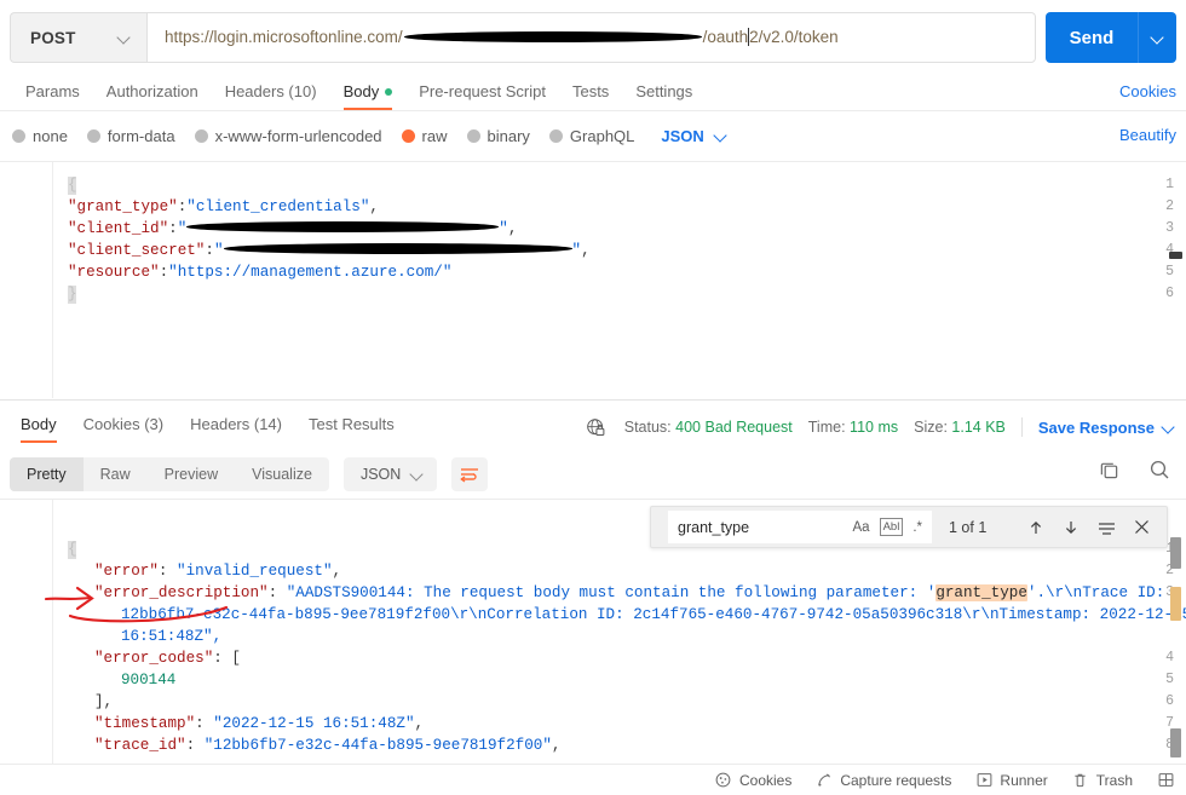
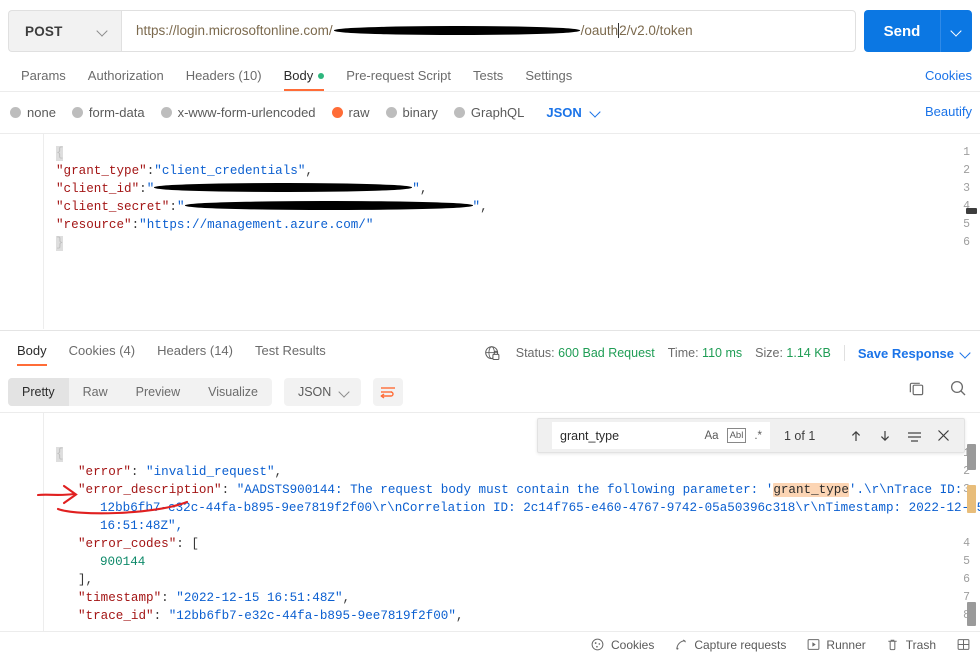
  POST
  https://login.microsoftonline.com/ /oauth2/v2.0/token
  Send
  Params
  Authorization
  Headers (10)
  Body
  Pre-request Script
  Tests
  Settings
  Cookies
  none
  form-data
  x-www-form-urlencoded
  raw
  binary
  GraphQL
  JSON
  Beautify
  1
  {
  2
  "grant_type":"client_credentials",
  3
  "client_id":" ",
  4
  "client_secret":" ",
  5
  "resource":"https://management.azure.com/"
  6
  }
  Body
- Cookies (3)
+ Cookies (4)
  Headers (14)
  Test Results
- Status: 400 Bad Request
+ Status: 600 Bad Request
  Time: 110 ms
  Size: 1.14 KB
  Save Response
  Pretty
  Raw
  Preview
  Visualize
  JSON
  {
  2
  "error": "invalid_request",
  "error_description": "AADSTS900144: The request body must contain the following parameter: 'grant_type'.\r\nTrace ID:
  12bb6fb7e32c-44fa-b895-9ee7819f2f00\r\nCorrelation ID: 2c14f765-e460-4767-9742-05a50396c318\r\nTimestamp: 2022-12-
  16:51:48Z",
  4
  "error_codes": [
  5
  900144
  6
  ],
  7
  "timestamp": "2022-12-15 16:51:48Z",
  "trace_id": "12bb6fb7-e32c-44fa-b895-9ee7819f2f00",
  grant_type
  Aa
  Abl
  .*
  1 of 1
  Cookies
  Capture requests
  Runner
  Trash
